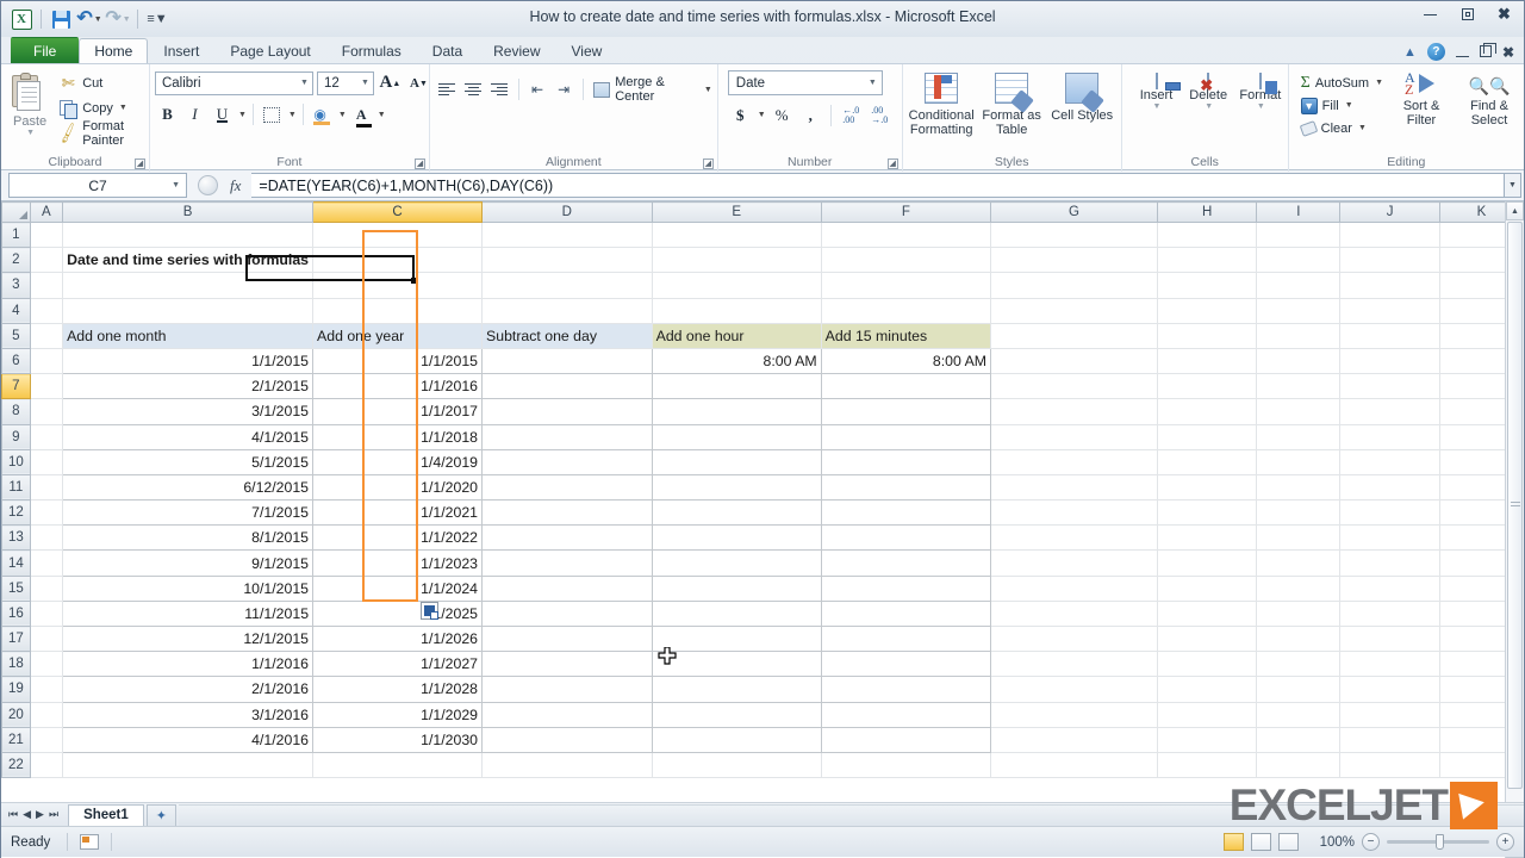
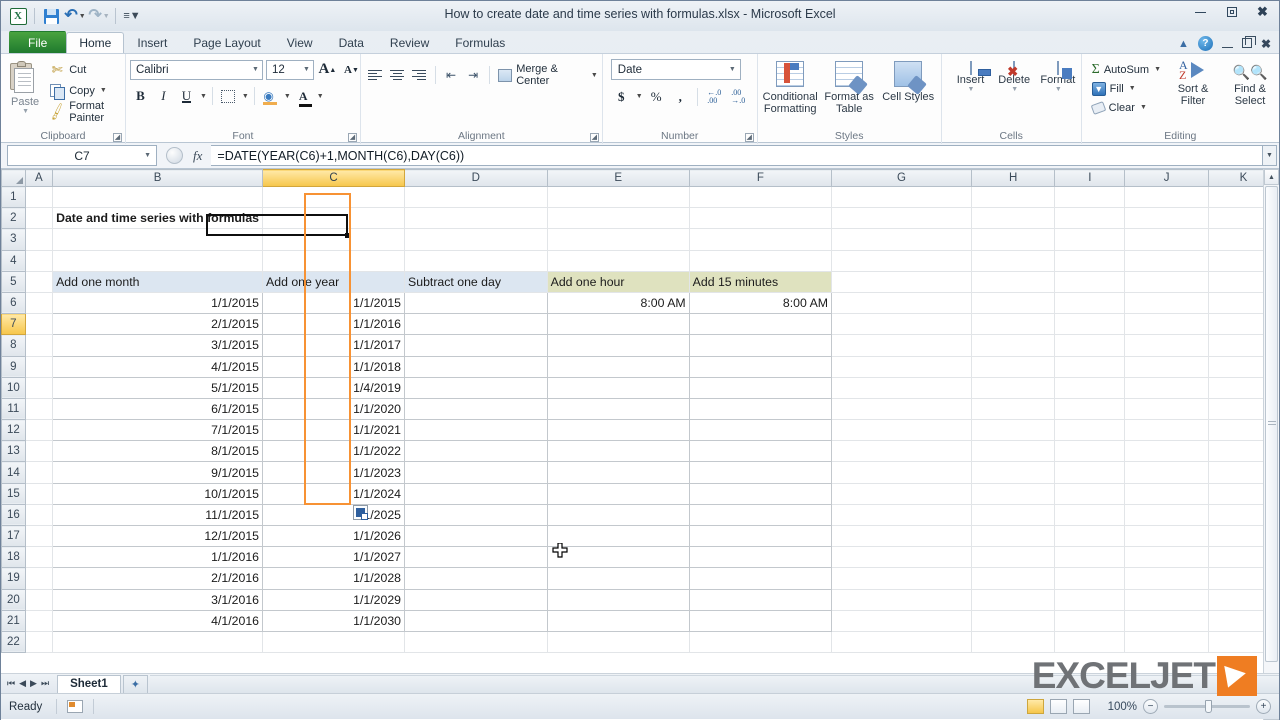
  X
  ↶
  ↷
  ≡▼
  How to create date and time series with formulas.xlsx - Microsoft Excel
  ✖
  File
  Home
  Insert
  Page Layout
- Formulas
+ View
  Data
  Review
- View
+ Formulas
  ▲
  ?
  ✖
  Paste
  ✄
  Cut
  Copy
  Format Painter
  Clipboard
  Calibri
  12
  A
  ▲
  A
  ▼
  B
  I
  U
  ◉
  A
  Font
  ⇤
  ⇥
  Merge & Center
  Alignment
  Date
  $
  %
  ,
  ←.0
  .00
  .00
  →.0
  Number
  Conditional Formatting
  Format as Table
  Cell Styles
  Styles
  Insert
  ✖
  Delete
  Format
  Cells
  Σ
  AutoSum
  ▼
  Fill
  Clear
  A
  Z
  Sort & Filter
  🔍🔍
  Find & Select
  Editing
  C7
  fx
  =DATE(YEAR(C6)+1,MONTH(C6),DAY(C6))
  	A	B	C	D	E	F	G	H	I	J	K
  1
  2		Date and time series with formulas
  3
  4
  5		Add one month	Add one year	Subtract one day	Add one hour	Add 15 minutes
  6		1/1/2015	1/1/2015		8:00 AM	8:00 AM
  7		2/1/2015	1/1/2016
  8		3/1/2015	1/1/2017
  9		4/1/2015	1/1/2018
  10		5/1/2015	1/4/2019
- 11		6/12/2015	1/1/2020
+ 11		6/1/2015	1/1/2020
  12		7/1/2015	1/1/2021
  13		8/1/2015	1/1/2022
  14		9/1/2015	1/1/2023
  15		10/1/2015	1/1/2024
  16		11/1/2015	/2025
  17		12/1/2015	1/1/2026
  18		1/1/2016	1/1/2027
  19		2/1/2016	1/1/2028
  20		3/1/2016	1/1/2029
  21		4/1/2016	1/1/2030
  22
  ⏮
  ◀
  ▶
  ⏭
  Sheet1
  ✦
  Ready
  100%
  −
  +
  EXCELJET
